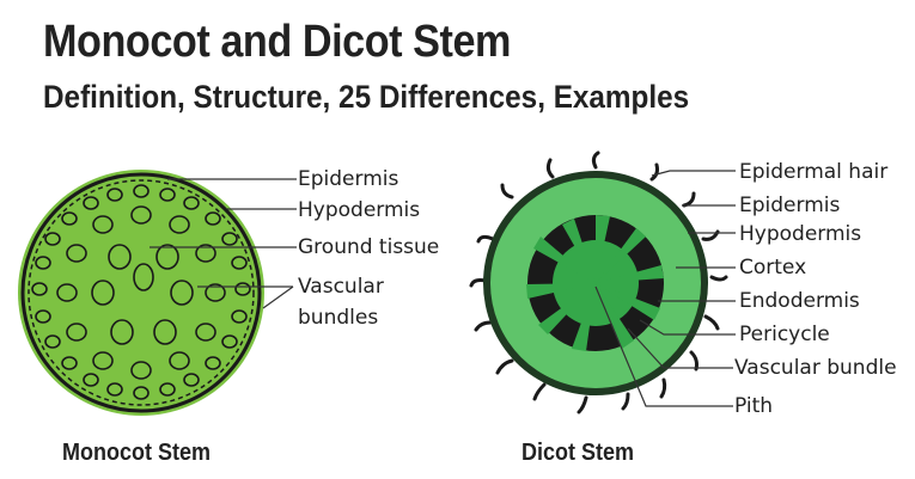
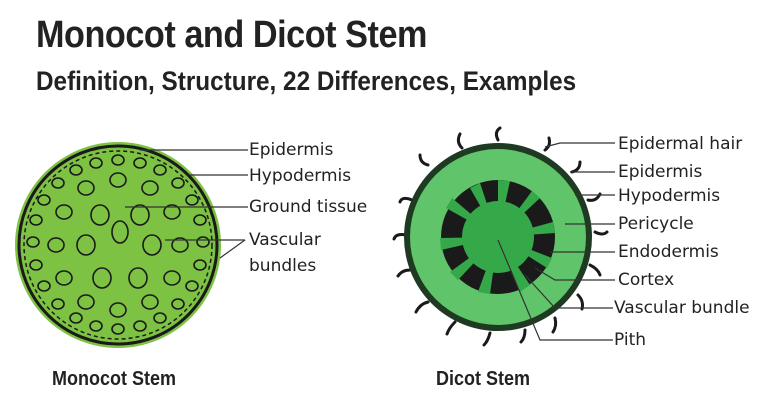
  Monocot and Dicot Stem
- Definition, Structure, 25 Differences, Examples
+ Definition, Structure, 22 Differences, Examples
  Epidermis
  Hypodermis
  Ground tissue
  Vascular
  bundles
  Epidermal hair
  Epidermis
  Hypodermis
- Cortex
+ Pericycle
  Endodermis
- Pericycle
+ Cortex
  Vascular bundle
  Pith
  Monocot Stem
  Dicot Stem
